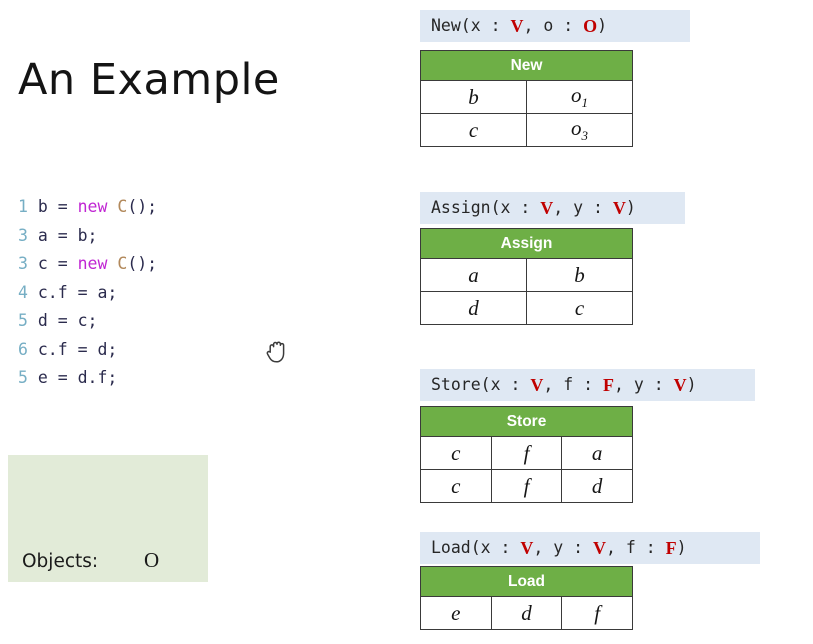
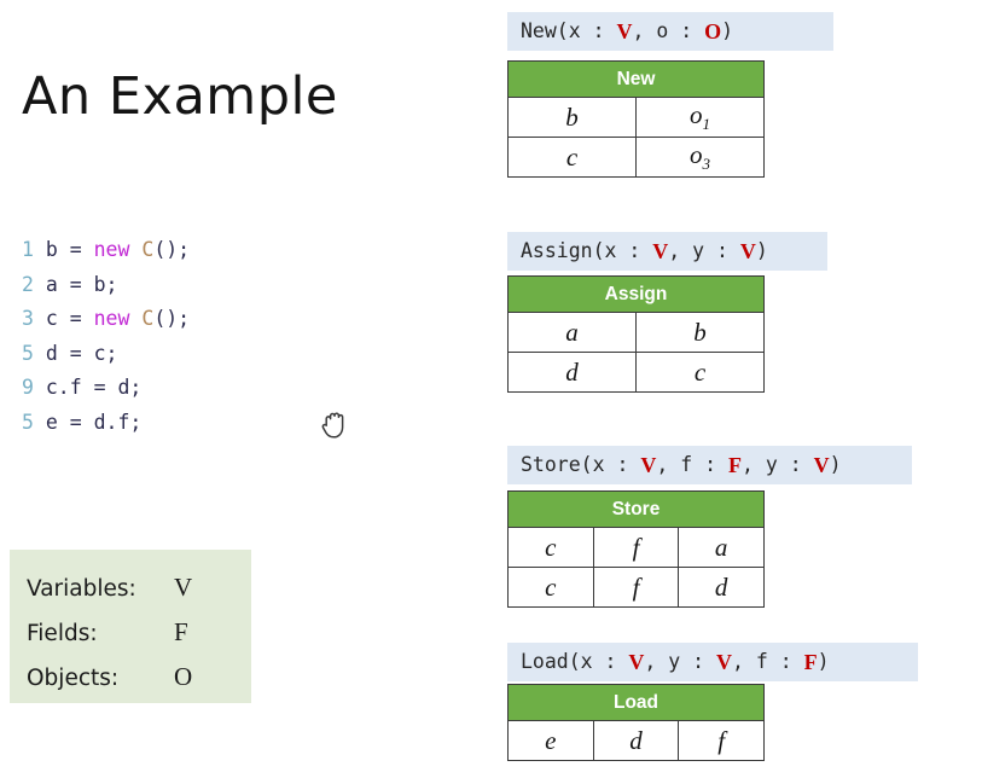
  An Example
  1 b = new C();
- 3 a = b;
+ 2 a = b;
  3 c = new C();
- 4 c.f = a;
  5 d = c;
- 6 c.f = d;
+ 9 c.f = d;
  5 e = d.f;
+ Variables: V
+ Fields: F
  Objects: O
  New(x :
  V
  , o :
  O
  )
  New
  b	o1
  c	o3
  Assign(x :
  V
  , y :
  V
  )
  Assign
  a	b
  d	c
  Store(x :
  V
  , f :
  F
  , y :
  V
  )
  Store
  c	f	a
  c	f	d
  Load(x :
  V
  , y :
  V
  , f :
  F
  )
  Load
  e	d	f
